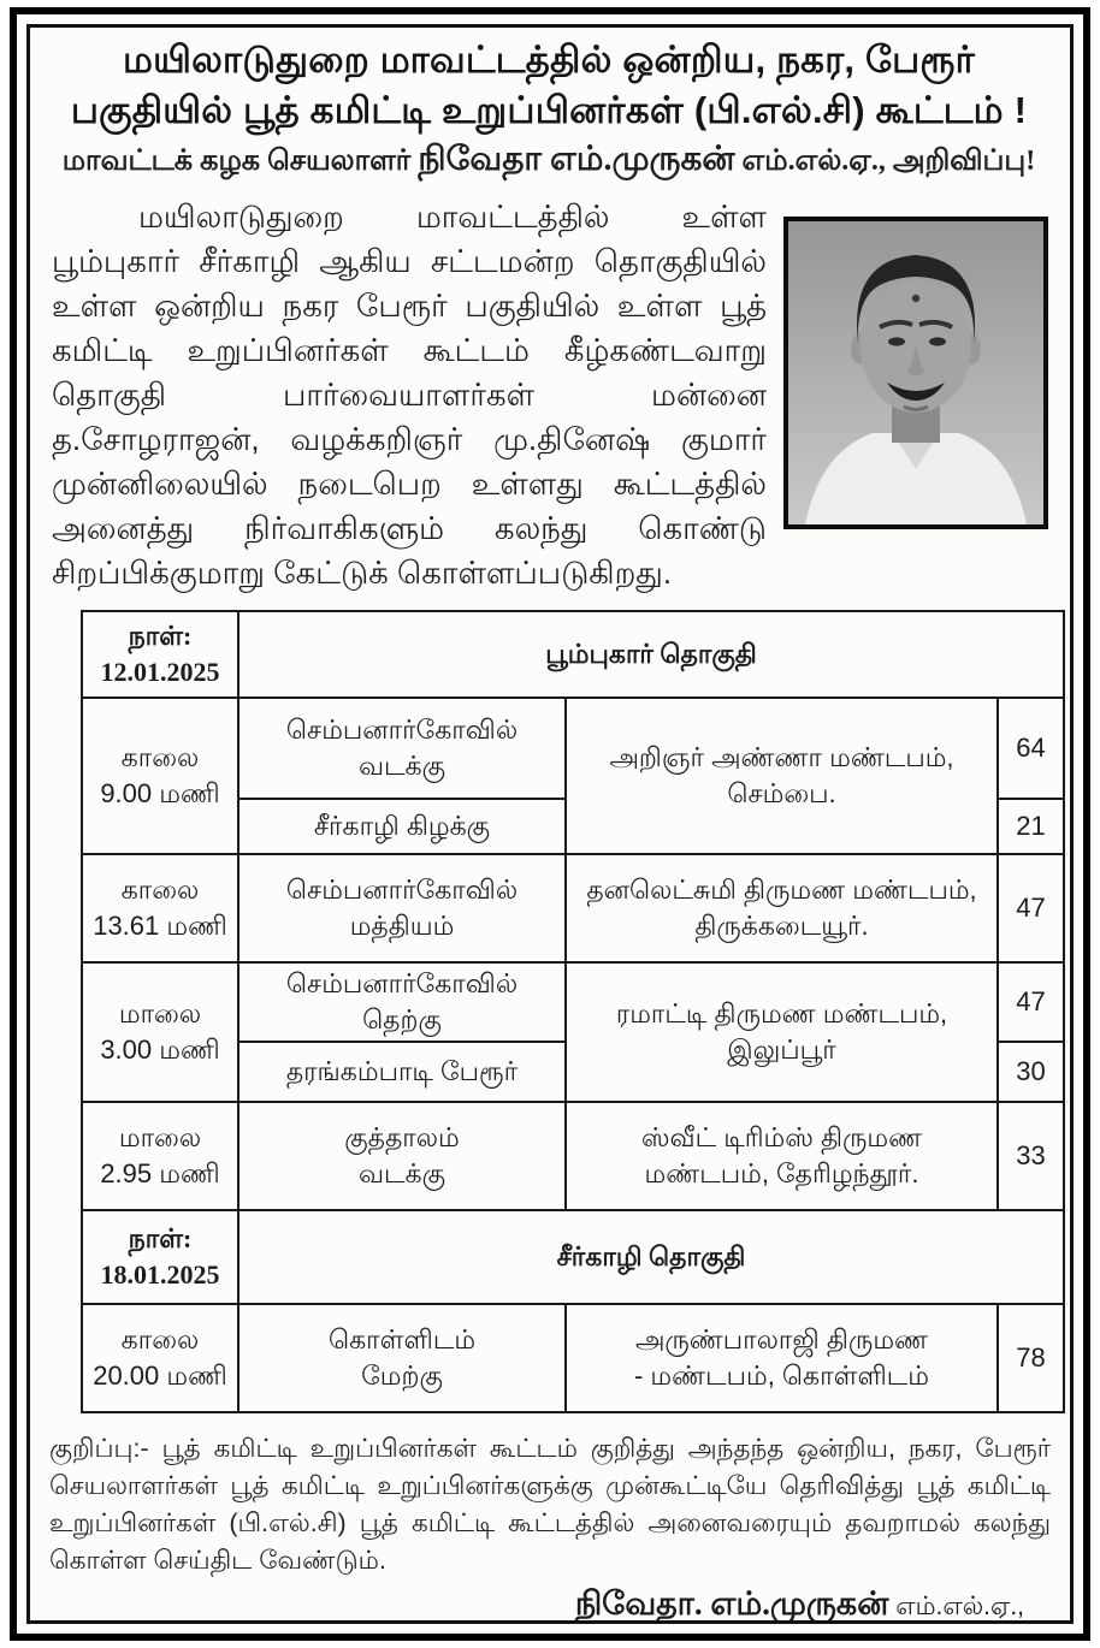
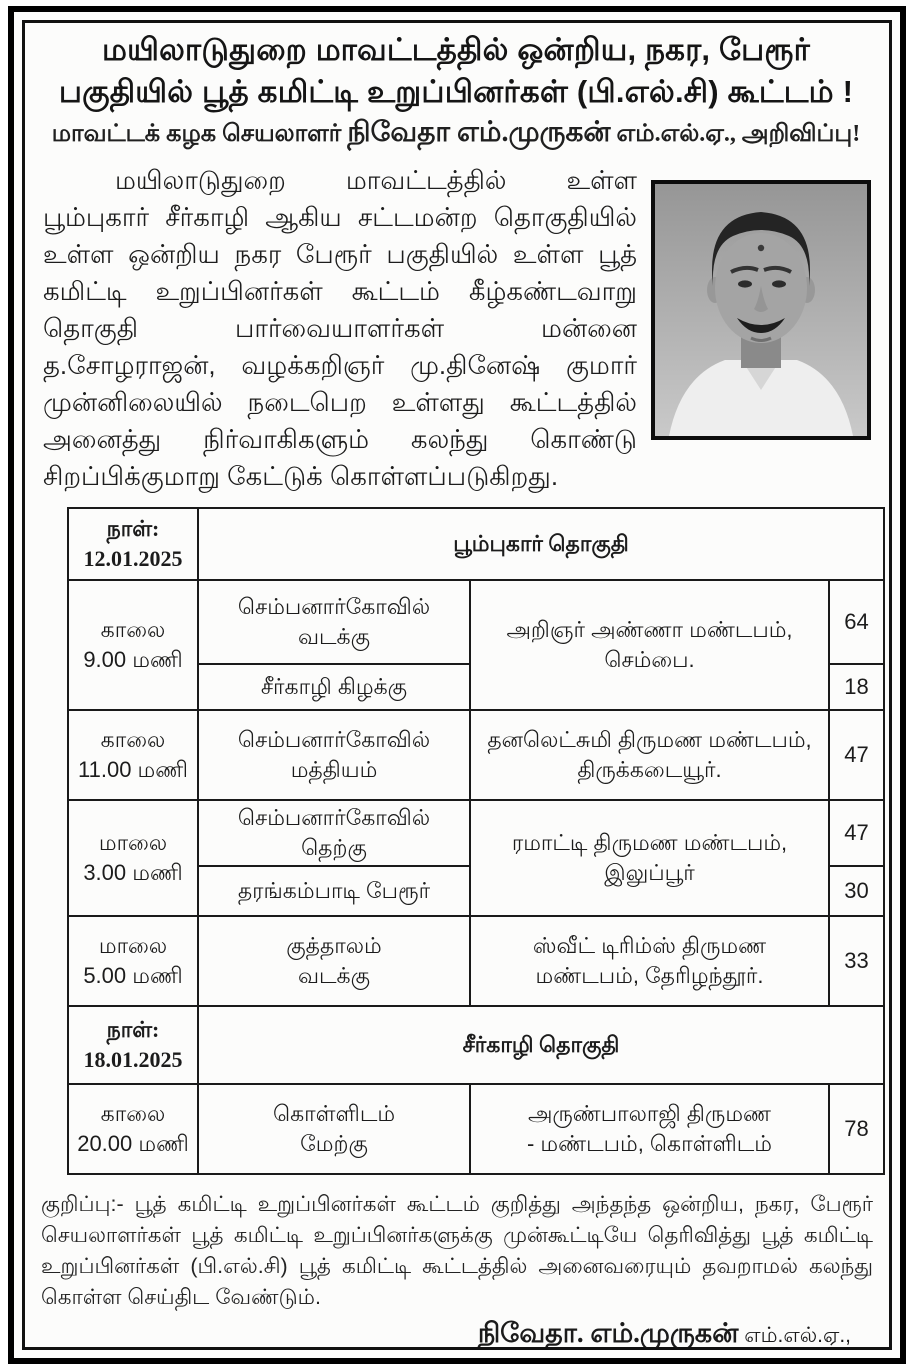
  மயிலாடுதுறை மாவட்டத்தில் ஒன்றிய, நகர, பேரூர்
  பகுதியில் பூத் கமிட்டி உறுப்பினர்கள் (பி.எல்.சி) கூட்டம் !
  மாவட்டக் கழக செயலாளர் நிவேதா எம்.முருகன் எம்.எல்.ஏ., அறிவிப்பு!
  மயிலாடுதுறை மாவட்டத்தில் உள்ள பூம்புகார் சீர்காழி ஆகிய சட்டமன்ற தொகுதியில் உள்ள ஒன்றிய நகர பேரூர் பகுதியில் உள்ள பூத் கமிட்டி உறுப்பினர்கள் கூட்டம் கீழ்கண்டவாறு தொகுதி பார்வையாளர்கள் மன்னை த.சோழராஜன், வழக்கறிஞர் மு.தினேஷ் குமார் முன்னிலையில் நடைபெற உள்ளது கூட்டத்தில் அனைத்து நிர்வாகிகளும் கலந்து கொண்டு சிறப்பிக்குமாறு கேட்டுக் கொள்ளப்படுகிறது.
  நாள்: 12.01.2025	பூம்புகார் தொகுதி
  காலை 9.00 மணி	செம்பனார்கோவில் வடக்கு	அறிஞர் அண்ணா மண்டபம், செம்பை.	64
- சீர்காழி கிழக்கு	21
+ சீர்காழி கிழக்கு	18
- காலை 13.61 மணி	செம்பனார்கோவில் மத்தியம்	தனலெட்சுமி திருமண மண்டபம், திருக்கடையூர்.	47
+ காலை 11.00 மணி	செம்பனார்கோவில் மத்தியம்	தனலெட்சுமி திருமண மண்டபம், திருக்கடையூர்.	47
  மாலை 3.00 மணி	செம்பனார்கோவில் தெற்கு	ரமாட்டி திருமண மண்டபம், இலுப்பூர்	47
  தரங்கம்பாடி பேரூர்	30
- மாலை 2.95 மணி	குத்தாலம் வடக்கு	ஸ்வீட் டிரிம்ஸ் திருமண மண்டபம், தேரிழந்தூர்.	33
+ மாலை 5.00 மணி	குத்தாலம் வடக்கு	ஸ்வீட் டிரிம்ஸ் திருமண மண்டபம், தேரிழந்தூர்.	33
  நாள்: 18.01.2025	சீர்காழி தொகுதி
  காலை 20.00 மணி	கொள்ளிடம் மேற்கு	அருண்பாலாஜி திருமண - மண்டபம், கொள்ளிடம்	78
  குறிப்பு:- பூத் கமிட்டி உறுப்பினர்கள் கூட்டம் குறித்து அந்தந்த ஒன்றிய, நகர, பேரூர் செயலாளர்கள் பூத் கமிட்டி உறுப்பினர்களுக்கு முன்கூட்டியே தெரிவித்து பூத் கமிட்டி உறுப்பினர்கள் (பி.எல்.சி) பூத் கமிட்டி கூட்டத்தில் அனைவரையும் தவறாமல் கலந்து கொள்ள செய்திட வேண்டும்.
  நிவேதா. எம்.முருகன் எம்.எல்.ஏ.,
